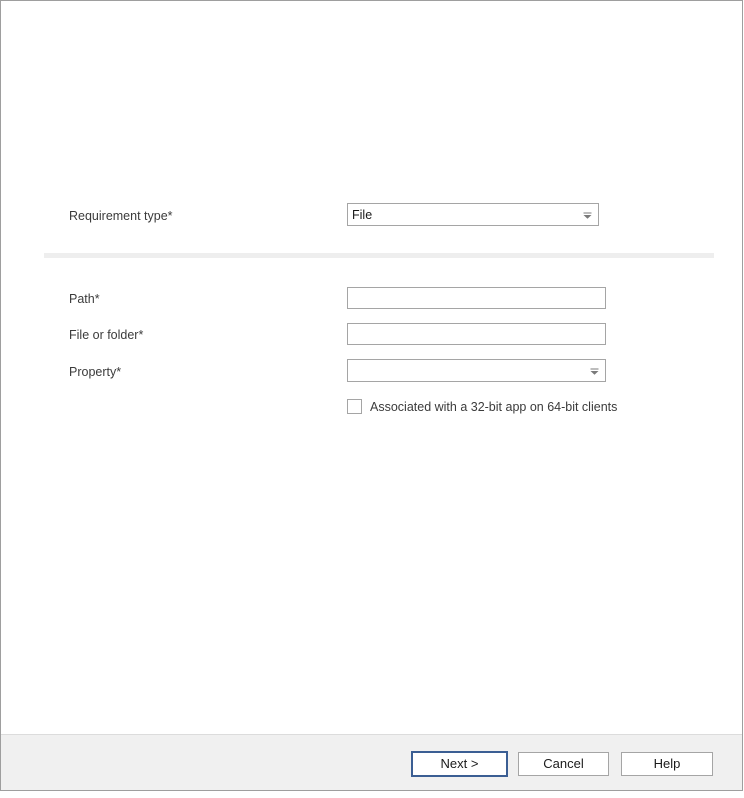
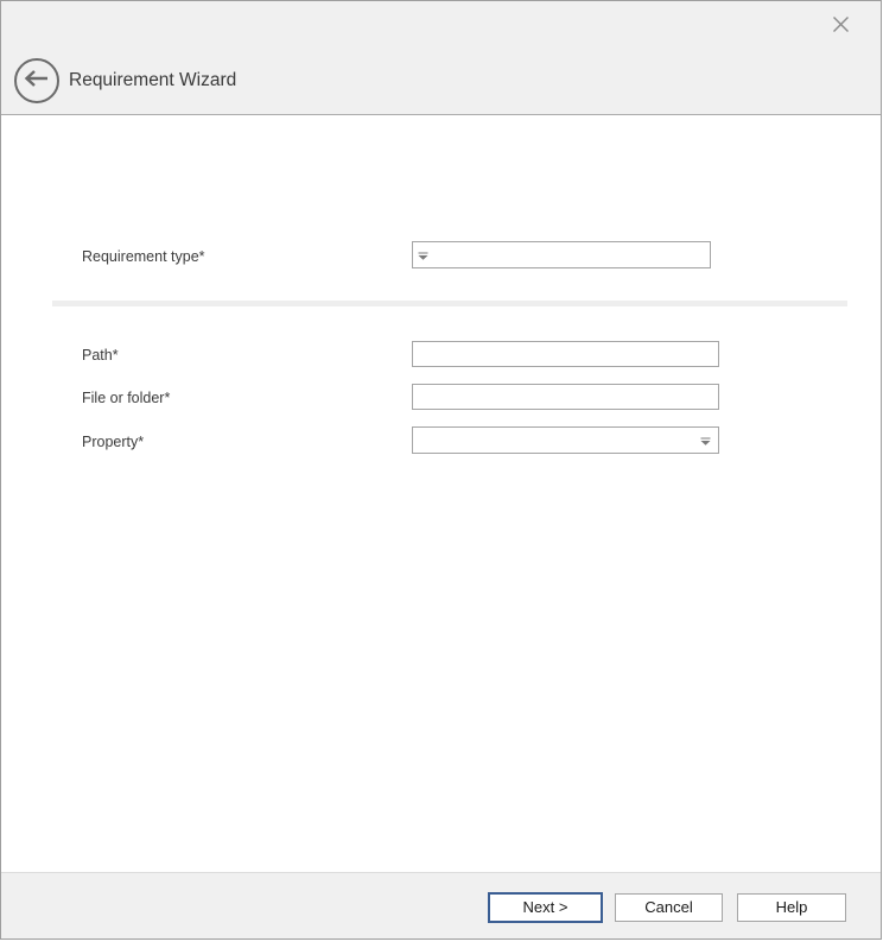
+ Requirement Wizard
  Requirement type*
- File
  Path*
  File or folder*
  Property*
- Associated with a 32-bit app on 64-bit clients
  Next >
  Cancel
  Help
